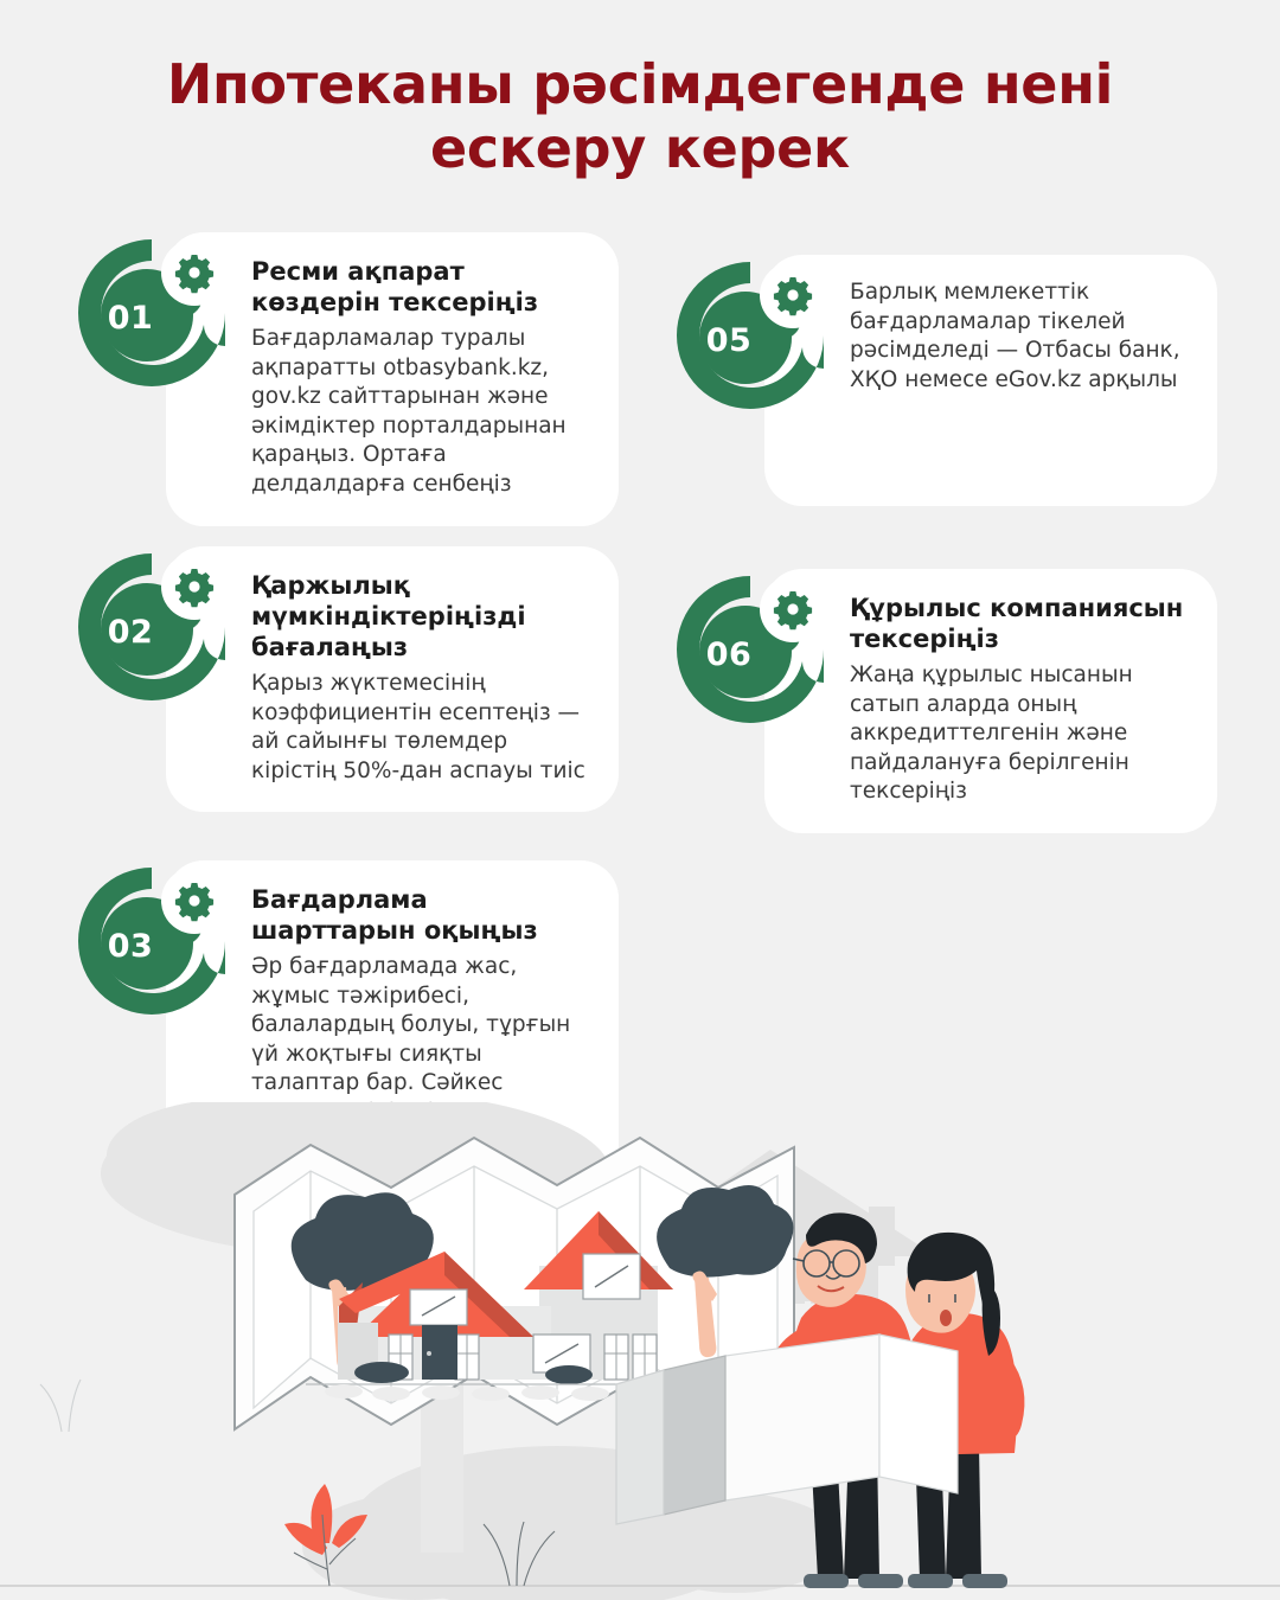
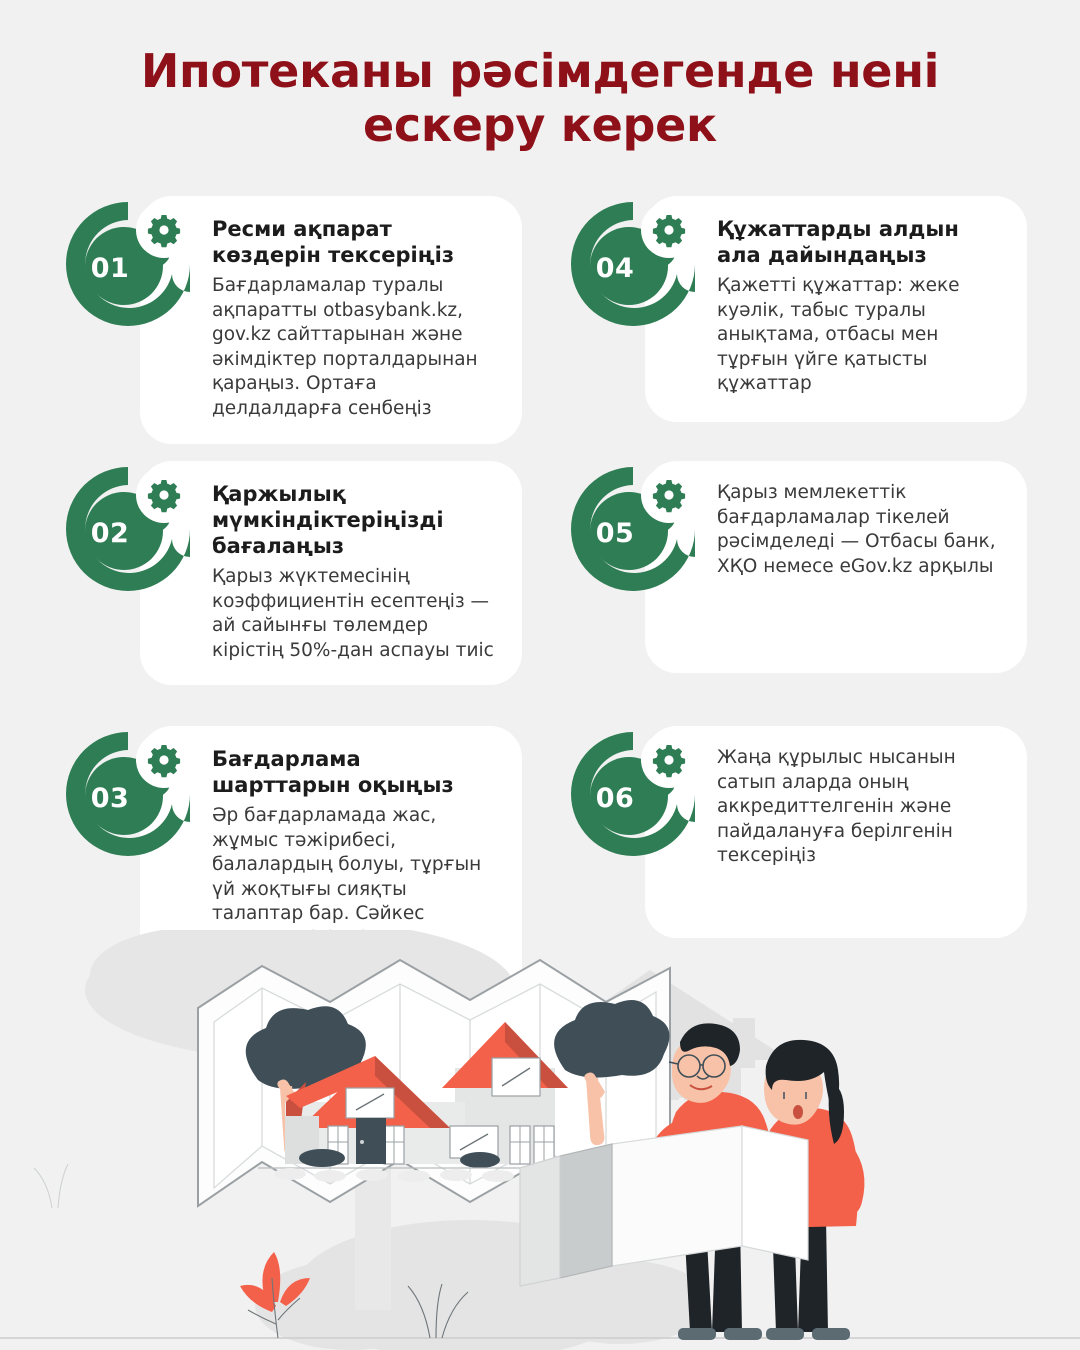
  Ипотеканы рәсімдегенде нені ескеру керек
  Ресми ақпарат көздерін тексеріңіз
  Бағдарламалар туралы ақпаратты otbasybank.kz, gov.kz сайттарынан және әкімдіктер порталдарынан қараңыз. Ортаға делдалдарға сенбеңіз
  01
  Қаржылық мүмкіндіктеріңізді бағалаңыз
  Қарыз жүктемесінің коэффициентін есептеңіз — ай сайынғы төлемдер кірістің 50%-дан аспауы тиіс
  02
  Бағдарлама шарттарын оқыңыз
  03
+ Құжаттарды алдын ала дайындаңыз
+ Қажетті құжаттар: жеке куәлік, табыс туралы анықтама, отбасы мен тұрғын үйге қатысты құжаттар
+ 04
- Барлық мемлекеттік бағдарламалар тікелей рәсімделеді — Отбасы банк, ХҚО немесе eGov.kz арқылы
+ Қарыз мемлекеттік бағдарламалар тікелей рәсімделеді — Отбасы банк, ХҚО немесе eGov.kz арқылы
  05
- Құрылыс компаниясын тексеріңіз
  Жаңа құрылыс нысанын сатып аларда оның аккредиттелгенін және пайдалануға берілгенін тексеріңіз
  06
